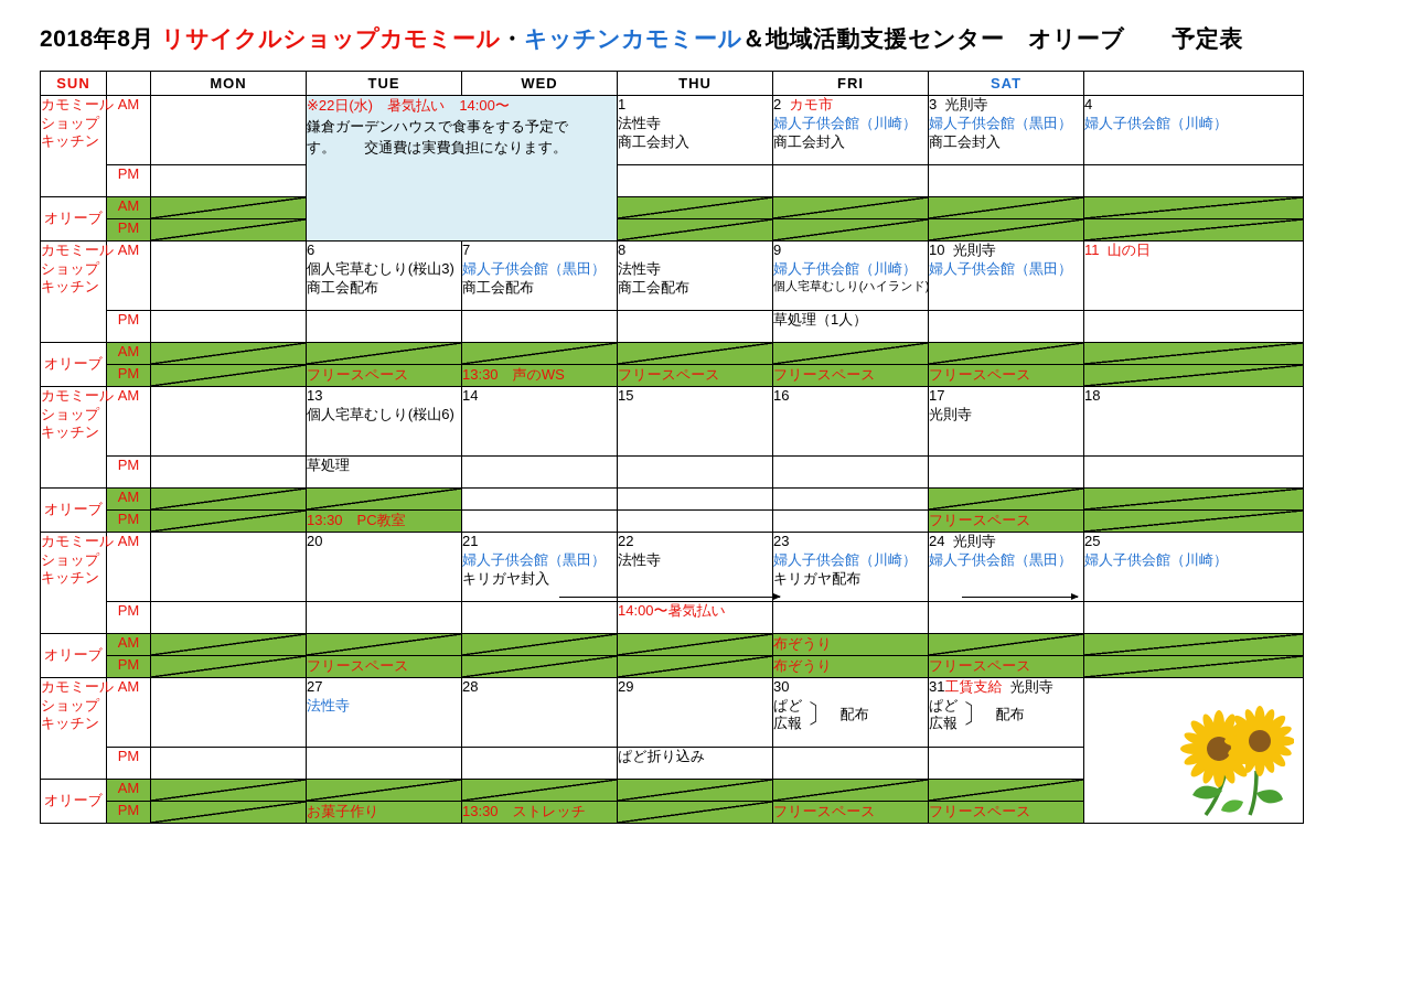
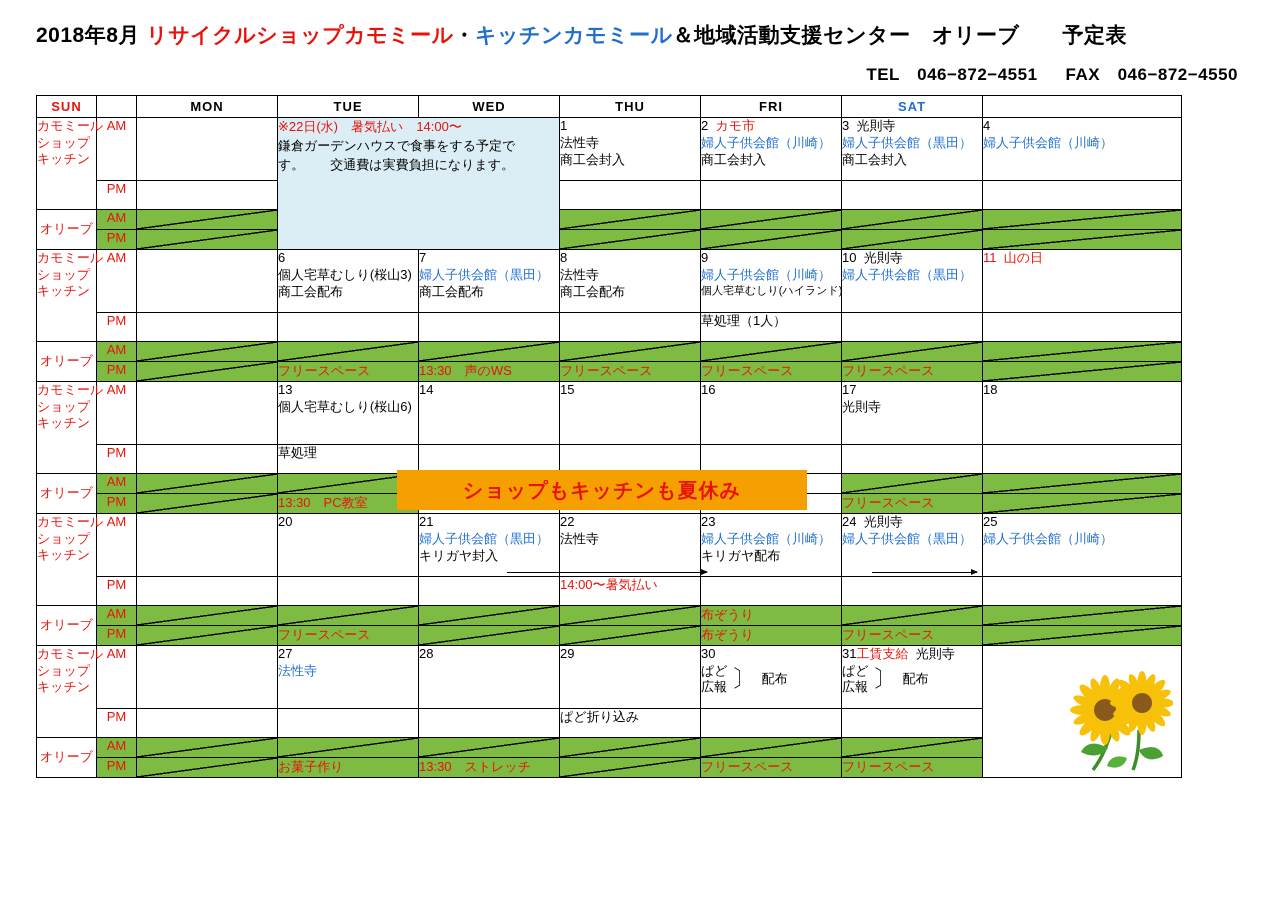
  2018年8月 リサイクルショップカモミール・キッチンカモミール＆地域活動支援センター オリーブ 予定表
+ TEL 046−872−4551 FAX 046−872−4550
+ ショップもキッチンも夏休み
  SUN		MON	TUE	WED	THU	FRI	SAT
  カモミール ショップ キッチン	AM		※22日(水) 暑気払い 14:00〜 鎌倉ガーデンハウスで食事をする予定で す。 交通費は実費負担になります。	1 法性寺 商工会封入	2 カモ市 婦人子供会館（川崎） 商工会封入	3 光則寺 婦人子供会館（黒田） 商工会封入	4 婦人子供会館（川崎）
  PM
  オリーブ	AM
  PM
  カモミール ショップ キッチン	AM		6 個人宅草むしり(桜山3) 商工会配布	7 婦人子供会館（黒田） 商工会配布	8 法性寺 商工会配布	9 婦人子供会館（川崎） 個人宅草むしり(ハイランド)	10 光則寺 婦人子供会館（黒田）	11 山の日
  PM					草処理（1人）
  オリーブ	AM
  PM		フリースペース	13:30 声のWS	フリースペース	フリースペース	フリースペース
  カモミール ショップ キッチン	AM		13 個人宅草むしり(桜山6)	14	15	16	17 光則寺	18
  PM		草処理
  オリーブ	AM
  PM		13:30 PC教室				フリースペース
  カモミール ショップ キッチン	AM		20	21 婦人子供会館（黒田） キリガヤ封入	22 法性寺	23 婦人子供会館（川崎） キリガヤ配布	24 光則寺 婦人子供会館（黒田）	25 婦人子供会館（川崎）
  PM				14:00〜暑気払い
  オリーブ	AM					布ぞうり
  PM		フリースペース			布ぞうり	フリースペース
  カモミール ショップ キッチン	AM		27 法性寺	28	29	30 ぱど 広報 〕 配布	31工賃支給 光則寺 ぱど 広報 〕 配布
  PM				ぱど折り込み
  オリーブ	AM
  PM		お菓子作り	13:30 ストレッチ		フリースペース	フリースペース
